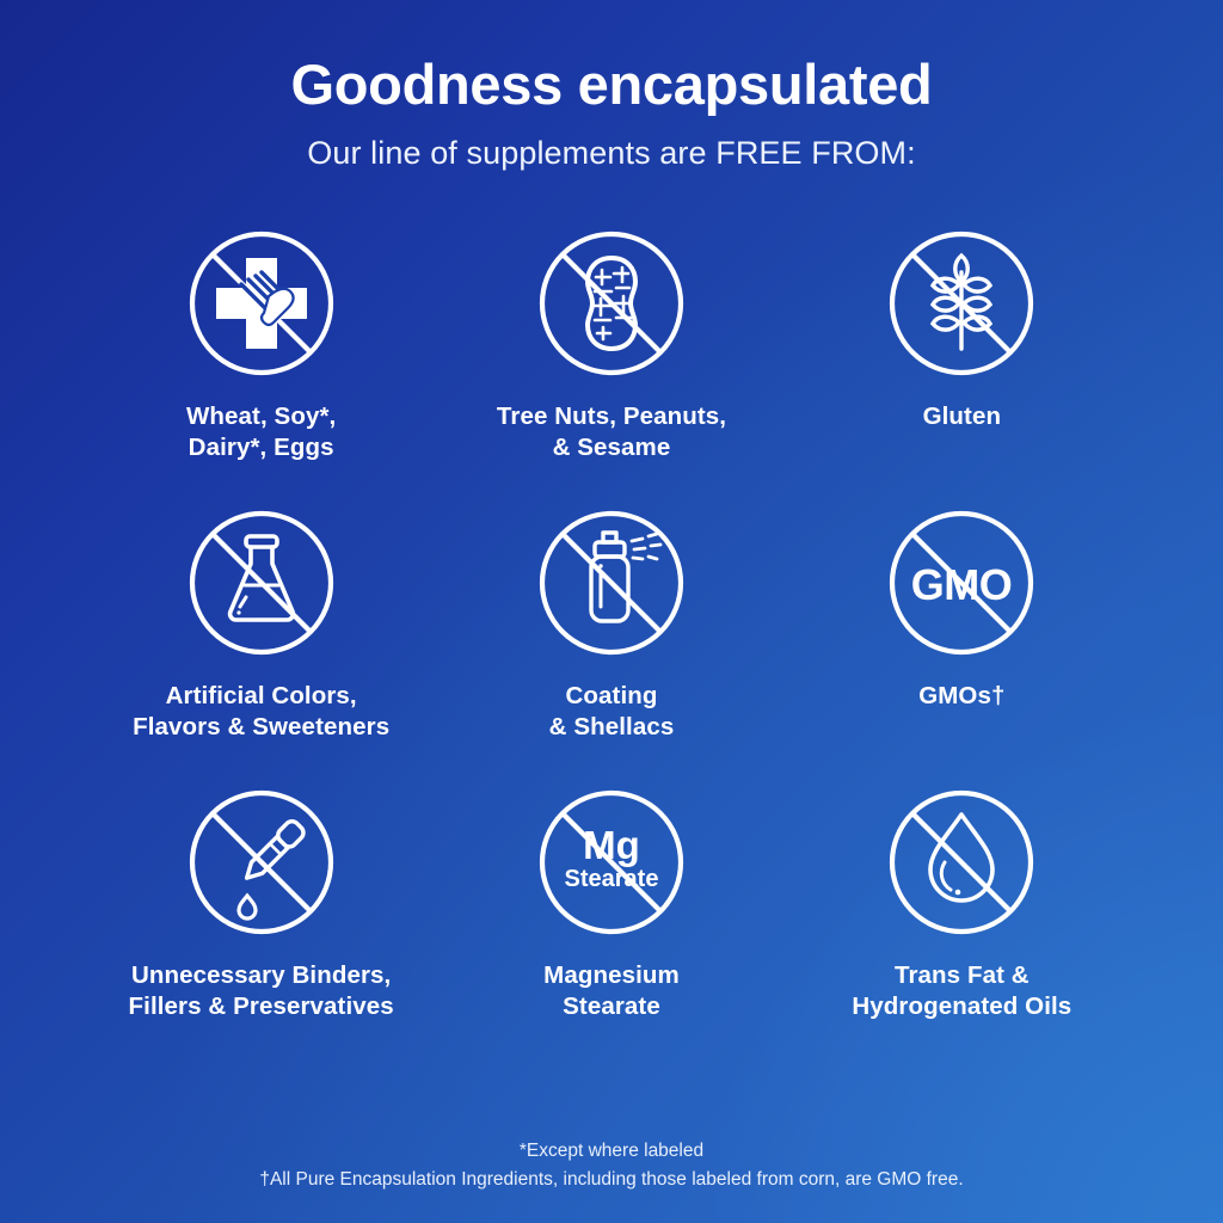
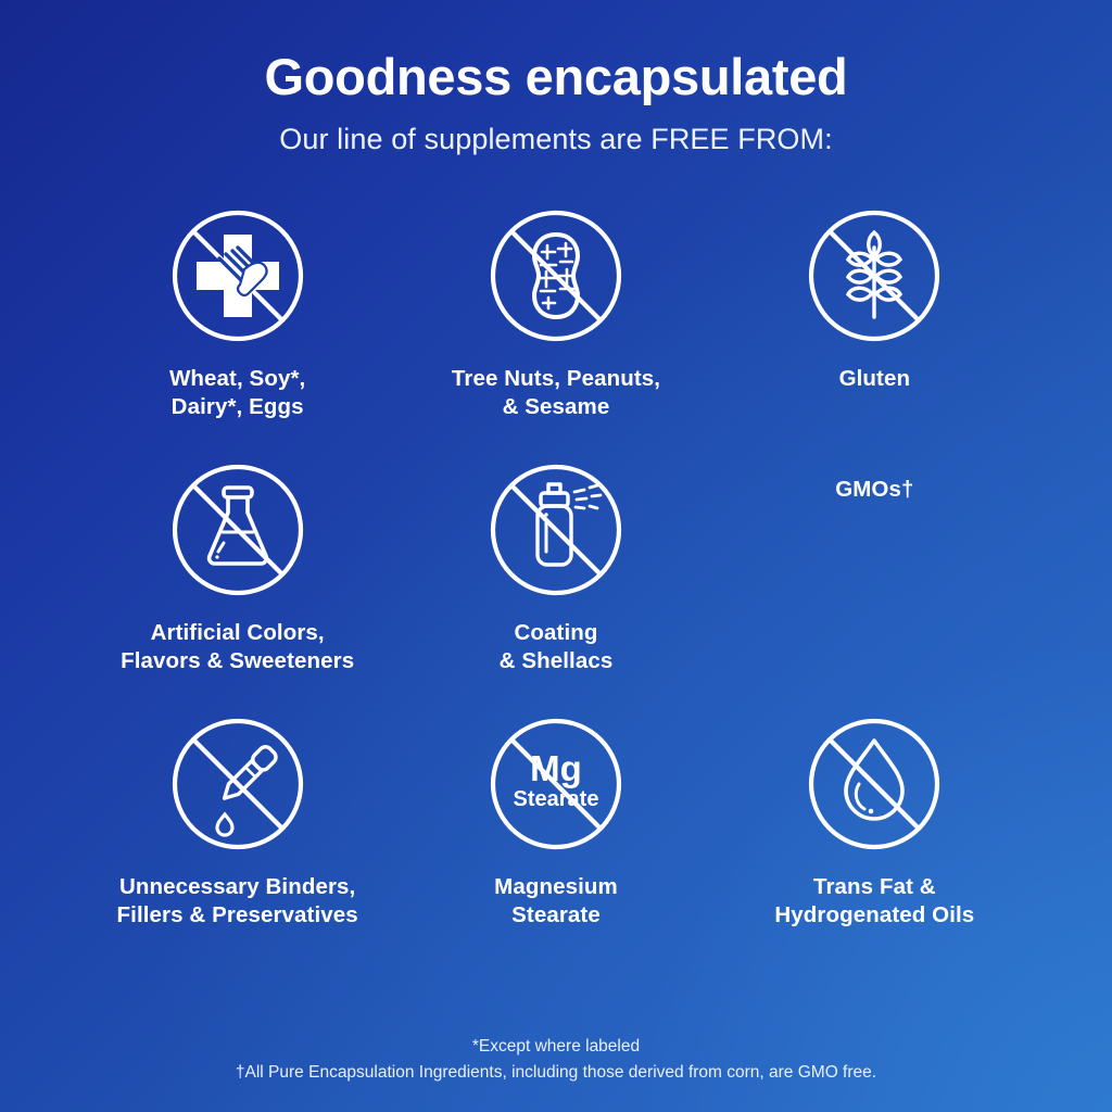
  Goodness encapsulated
  Our line of supplements are FREE FROM:
  Wheat, Soy*,
  Dairy*, Eggs
  Tree Nuts, Peanuts,
  & Sesame
  Gluten
  Artificial Colors,
  Flavors & Sweeteners
  Coating
  & Shellacs
- GMO
  GMOs†
  Unnecessary Binders,
  Fillers & Preservatives
  Mg
  Stearate
  Magnesium
  Stearate
  Trans Fat &
  Hydrogenated Oils
  *Except where labeled
- †All Pure Encapsulation Ingredients, including those labeled from corn, are GMO free.
+ †All Pure Encapsulation Ingredients, including those derived from corn, are GMO free.
